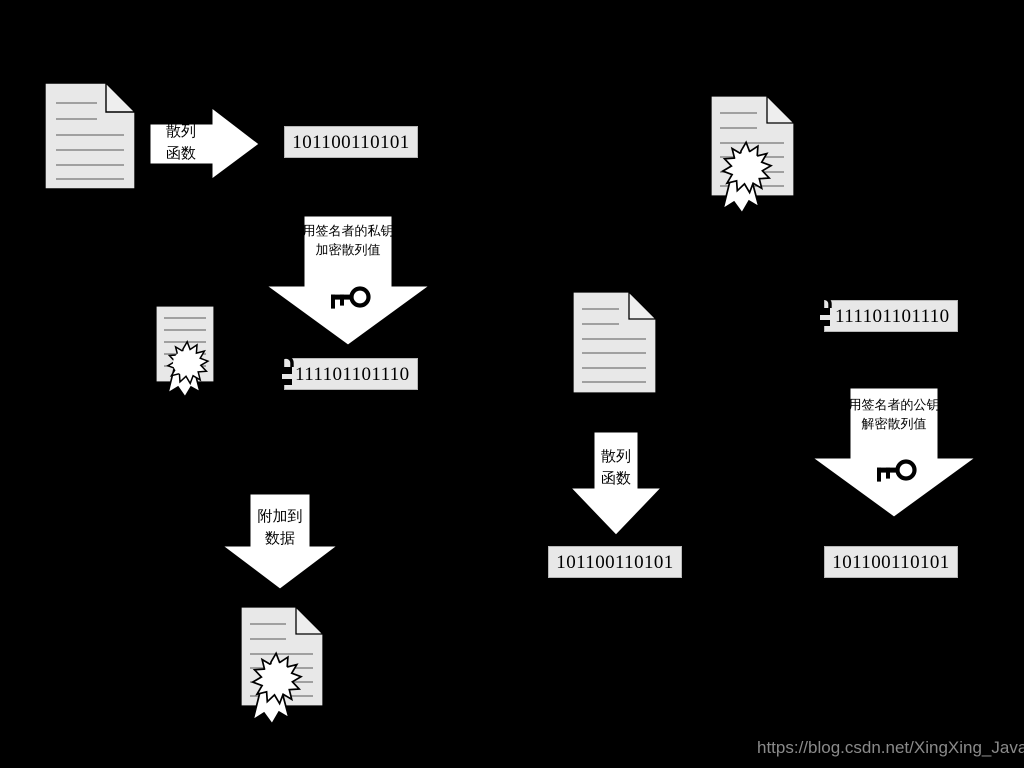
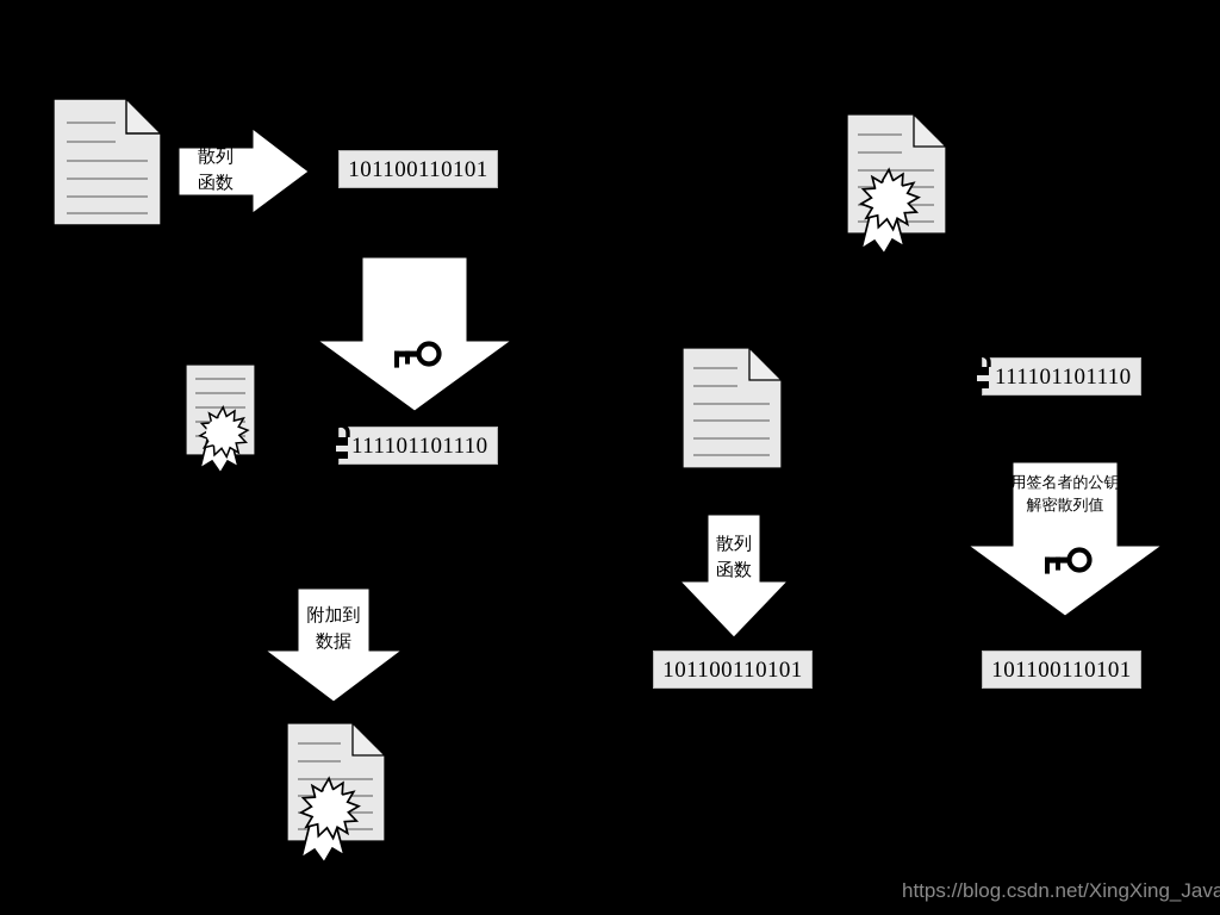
  散列
  函数
  101100110101
- 用签名者的私钥
- 加密散列值
  111101101110
  附加到
  数据
  散列
  函数
  101100110101
  111101101110
  用签名者的公钥
  解密散列值
  101100110101
  https://blog.csdn.net/XingXing_Java
